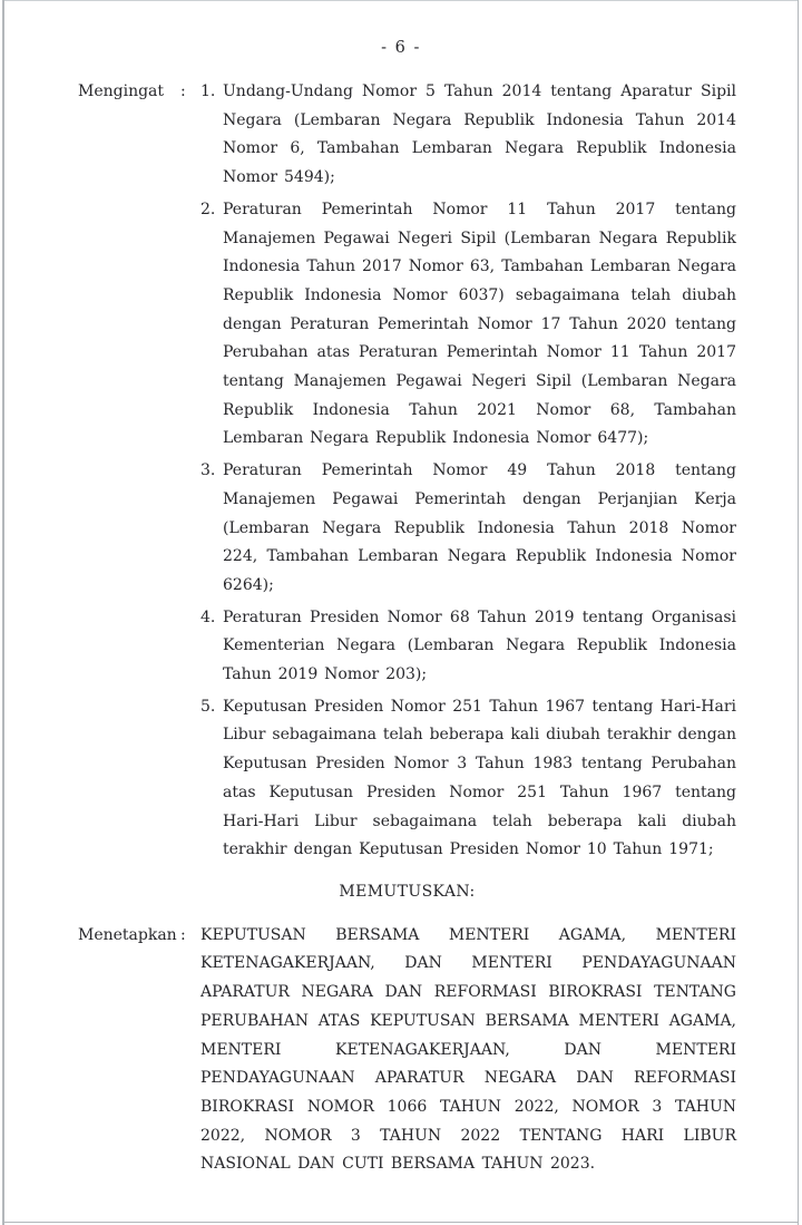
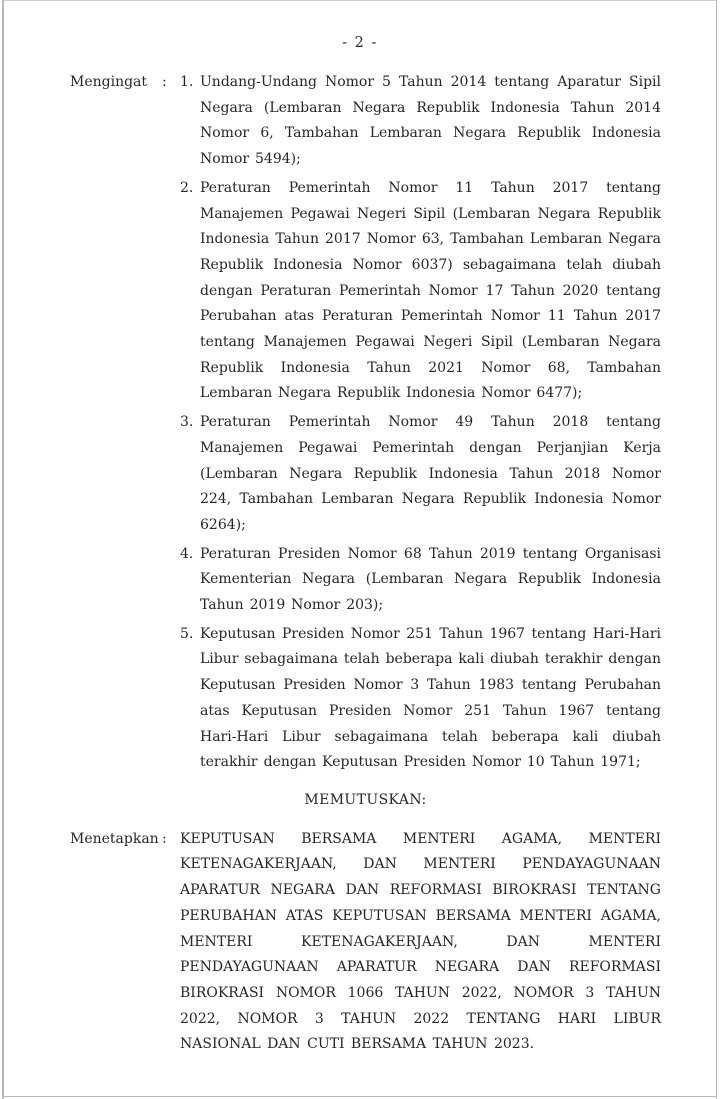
- - 6 -
+ - 2 -
  Mengingat
  :
  1.
  Undang-Undang Nomor 5 Tahun 2014 tentang Aparatur Sipil Negara (Lembaran Negara Republik Indonesia Tahun 2014 Nomor 6, Tambahan Lembaran Negara Republik Indonesia Nomor 5494);
  2.
  Peraturan Pemerintah Nomor 11 Tahun 2017 tentang Manajemen Pegawai Negeri Sipil (Lembaran Negara Republik Indonesia Tahun 2017 Nomor 63, Tambahan Lembaran Negara Republik Indonesia Nomor 6037) sebagaimana telah diubah dengan Peraturan Pemerintah Nomor 17 Tahun 2020 tentang Perubahan atas Peraturan Pemerintah Nomor 11 Tahun 2017 tentang Manajemen Pegawai Negeri Sipil (Lembaran Negara Republik Indonesia Tahun 2021 Nomor 68, Tambahan Lembaran Negara Republik Indonesia Nomor 6477);
  3.
  Peraturan Pemerintah Nomor 49 Tahun 2018 tentang Manajemen Pegawai Pemerintah dengan Perjanjian Kerja (Lembaran Negara Republik Indonesia Tahun 2018 Nomor 224, Tambahan Lembaran Negara Republik Indonesia Nomor 6264);
  4.
  Peraturan Presiden Nomor 68 Tahun 2019 tentang Organisasi Kementerian Negara (Lembaran Negara Republik Indonesia Tahun 2019 Nomor 203);
  5.
  Keputusan Presiden Nomor 251 Tahun 1967 tentang Hari-Hari Libur sebagaimana telah beberapa kali diubah terakhir dengan Keputusan Presiden Nomor 3 Tahun 1983 tentang Perubahan atas Keputusan Presiden Nomor 251 Tahun 1967 tentang Hari-Hari Libur sebagaimana telah beberapa kali diubah terakhir dengan Keputusan Presiden Nomor 10 Tahun 1971;
  MEMUTUSKAN:
  Menetapkan
  :
  KEPUTUSAN BERSAMA MENTERI AGAMA, MENTERI KETENAGAKERJAAN, DAN MENTERI PENDAYAGUNAAN APARATUR NEGARA DAN REFORMASI BIROKRASI TENTANG PERUBAHAN ATAS KEPUTUSAN BERSAMA MENTERI AGAMA, MENTERI KETENAGAKERJAAN, DAN MENTERI PENDAYAGUNAAN APARATUR NEGARA DAN REFORMASI BIROKRASI NOMOR 1066 TAHUN 2022, NOMOR 3 TAHUN 2022, NOMOR 3 TAHUN 2022 TENTANG HARI LIBUR NASIONAL DAN CUTI BERSAMA TAHUN 2023.
